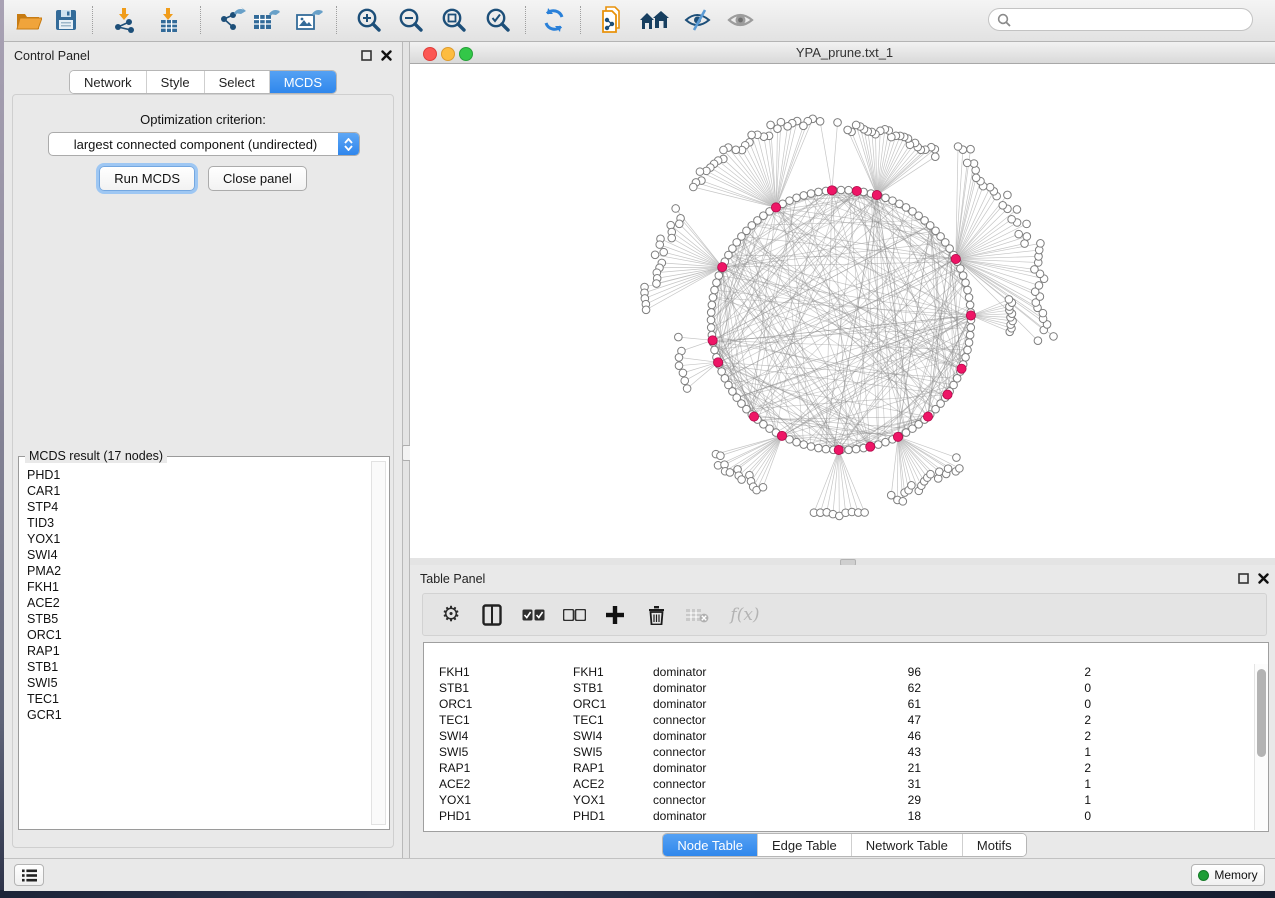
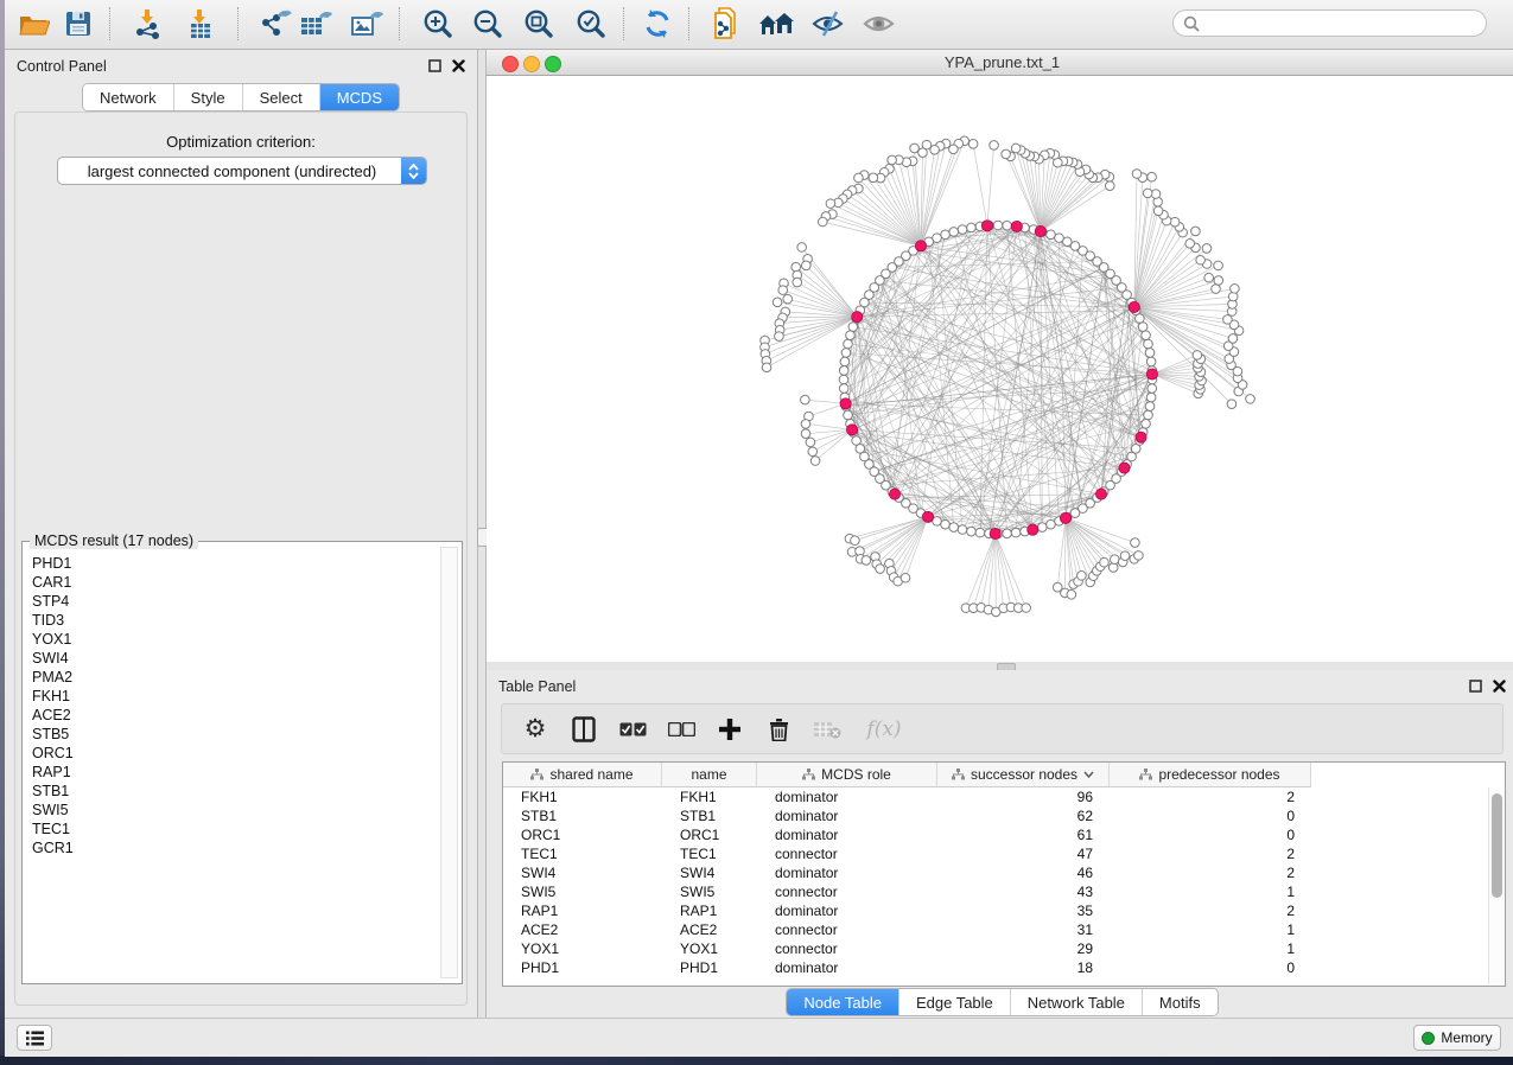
  Control Panel
  Network
  Style
  Select
  MCDS
  Optimization criterion:
  largest connected component (undirected)
- Run MCDS
- Close panel
  MCDS result (17 nodes)
  PHD1
  CAR1
  STP4
  TID3
  YOX1
  SWI4
  PMA2
  FKH1
  ACE2
  STB5
  ORC1
  RAP1
  STB1
  SWI5
  TEC1
  GCR1
  YPA_prune.txt_1
  Table Panel
  ⚙
  f(x)
+ shared name
+ name
+ MCDS role
+ successor nodes
+ predecessor nodes
  FKH1
  FKH1
  dominator
  96
  2
  STB1
  STB1
  dominator
  62
  0
  ORC1
  ORC1
  dominator
  61
  0
  TEC1
  TEC1
  connector
  47
  2
  SWI4
  SWI4
  dominator
  46
  2
  SWI5
  SWI5
  connector
  43
  1
  RAP1
  RAP1
  dominator
- 21
+ 35
  2
  ACE2
  ACE2
  connector
  31
  1
  YOX1
  YOX1
  connector
  29
  1
  PHD1
  PHD1
  dominator
  18
  0
  Node Table
  Edge Table
  Network Table
  Motifs
  Memory
